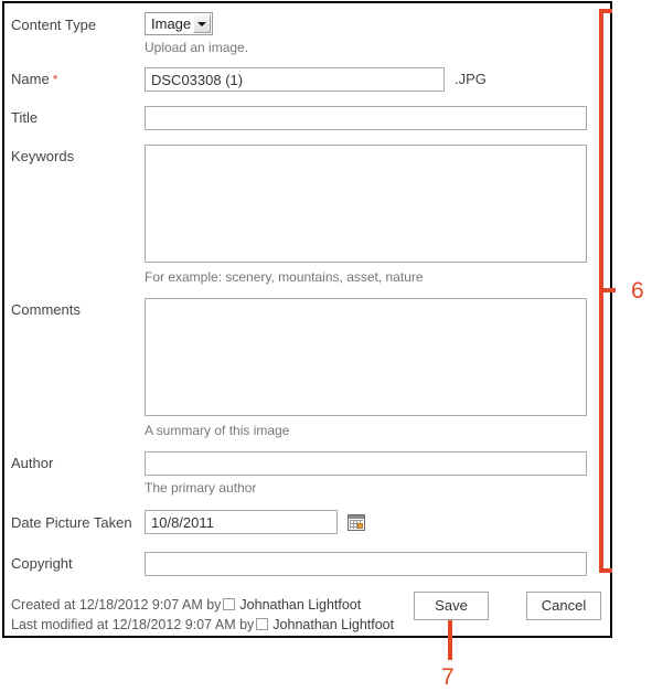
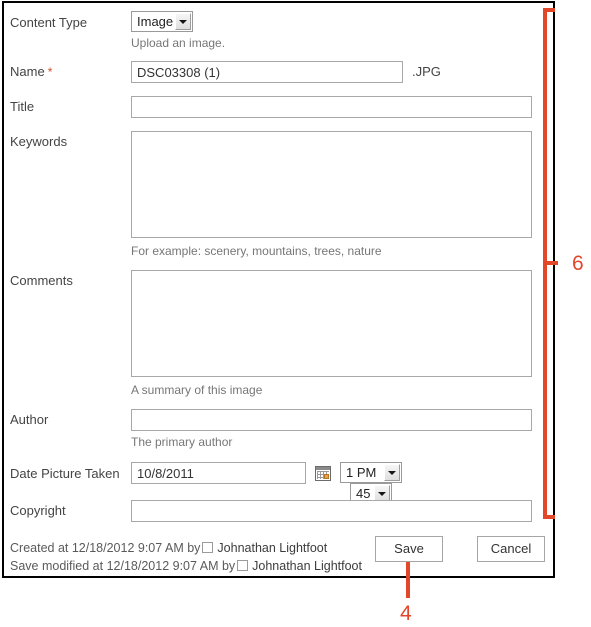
  Content Type
  Image
  Upload an image.
  Name *
  DSC03308 (1)
  .JPG
  Title
  Keywords
- For example: scenery, mountains, asset, nature
+ For example: scenery, mountains, trees, nature
  Comments
  A summary of this image
  Author
  The primary author
  Date Picture Taken
  10/8/2011
+ 1 PM 45
  Copyright
  Created at 12/18/2012 9:07 AM by Johnathan Lightfoot
- Last modified at 12/18/2012 9:07 AM by Johnathan Lightfoot
+ Save modified at 12/18/2012 9:07 AM by Johnathan Lightfoot
  Save
  Cancel
  6
- 7
+ 4
